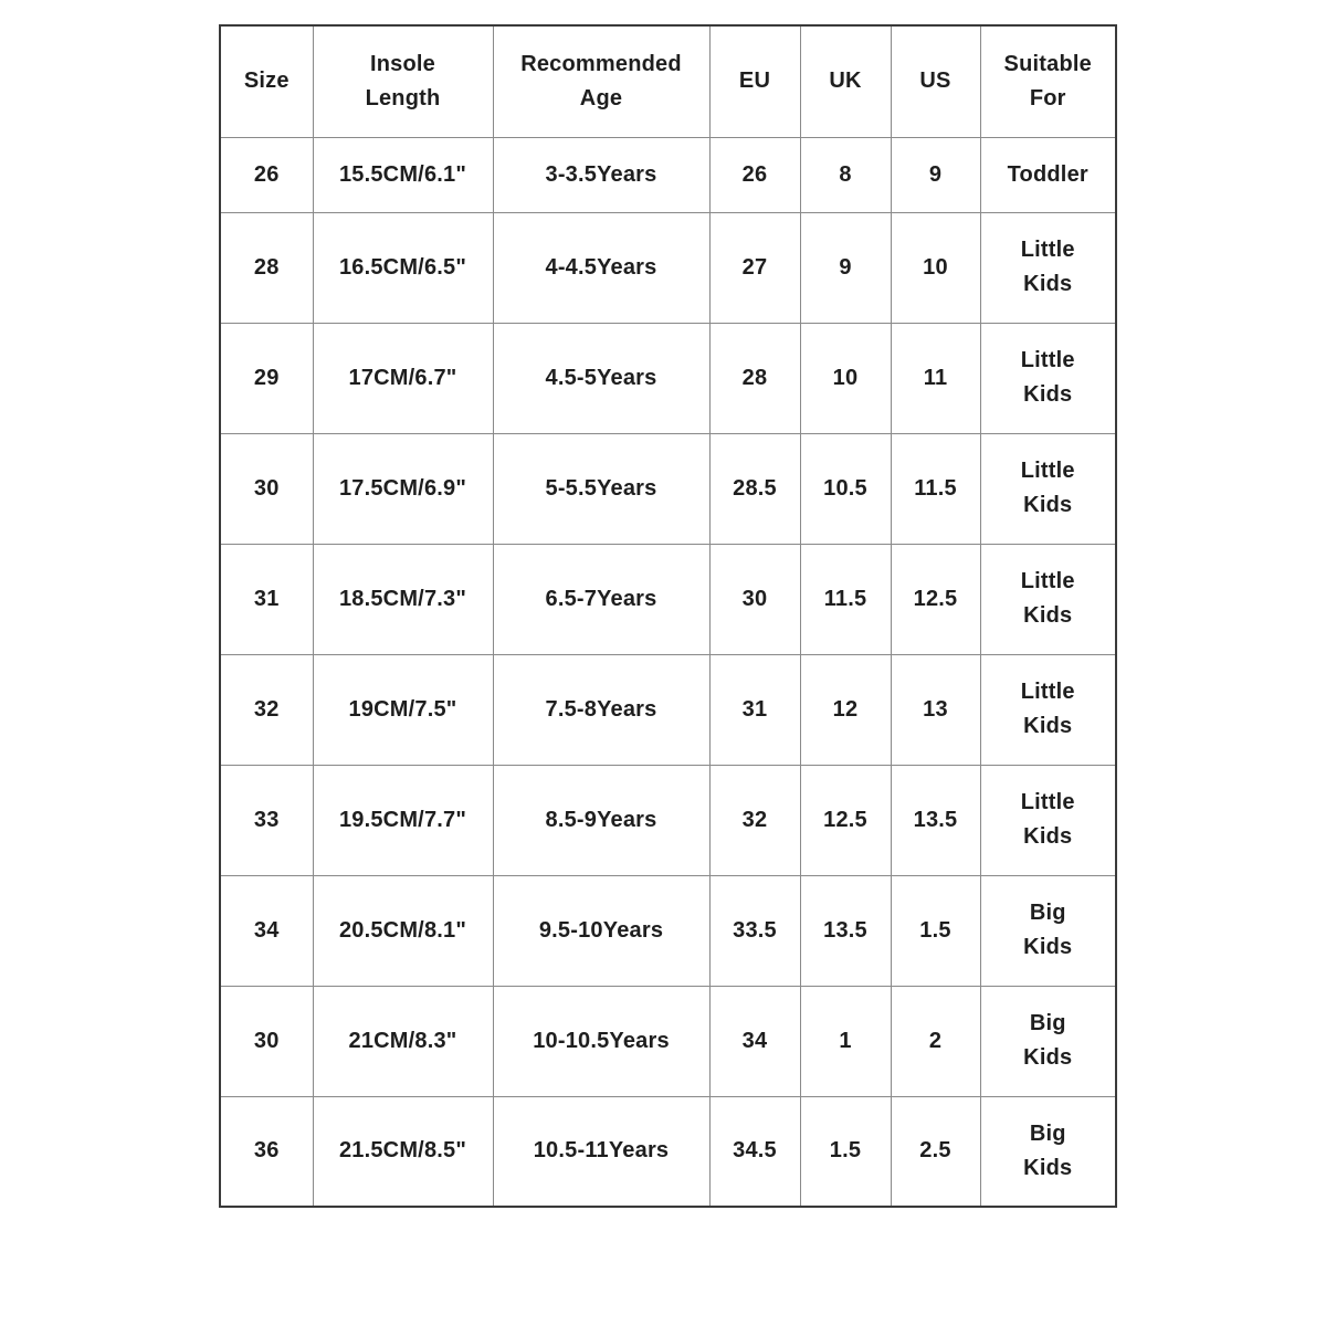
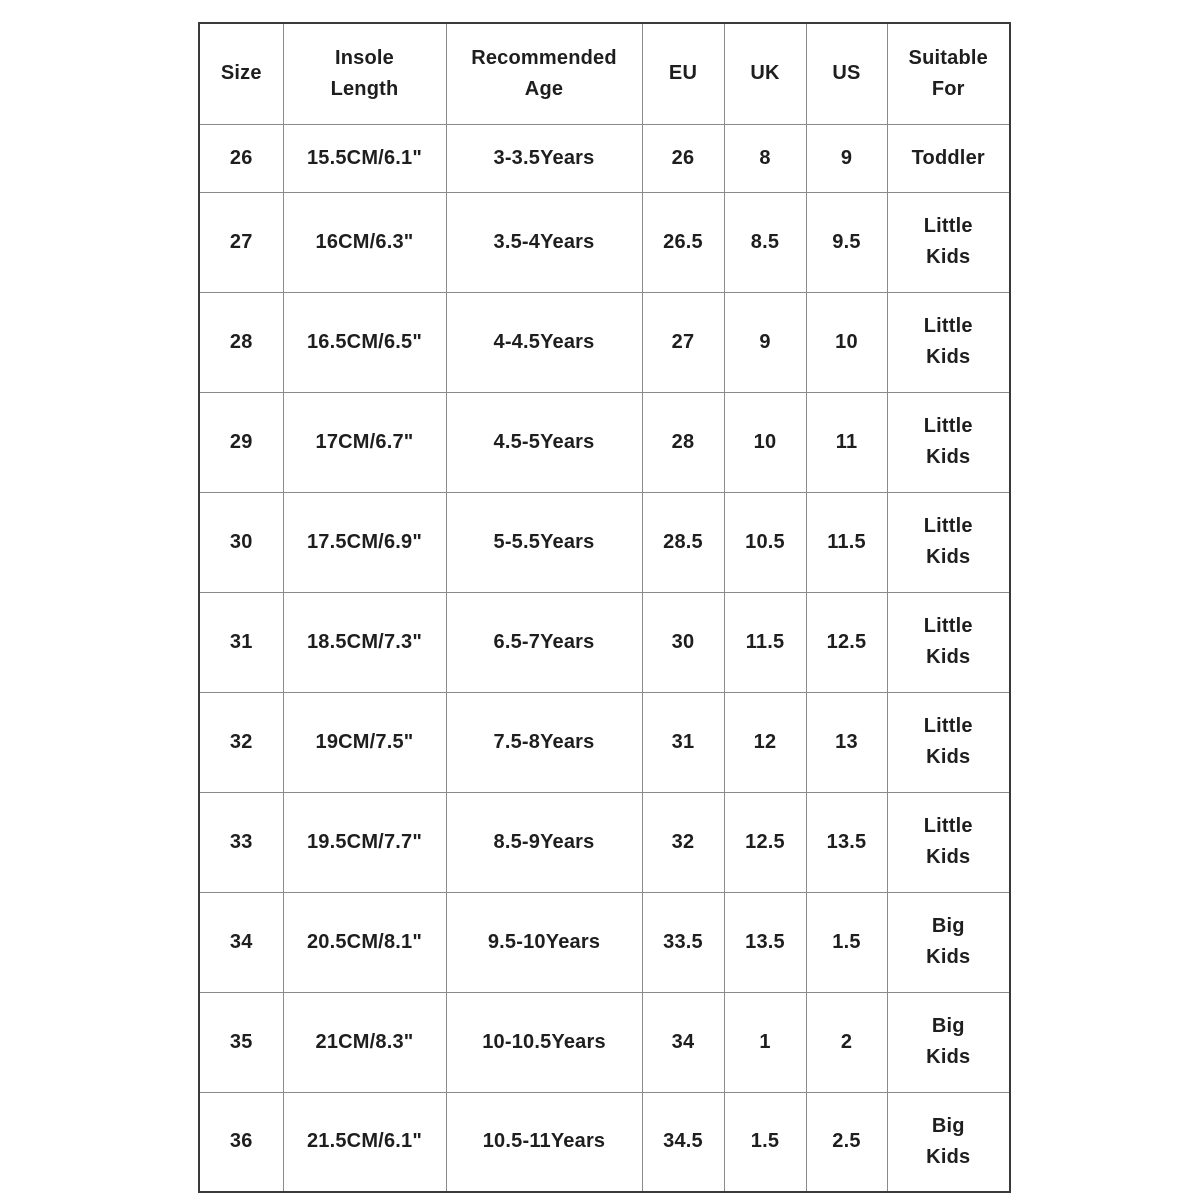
  Size	Insole Length	Recommended Age	EU	UK	US	Suitable For
  26	15.5CM/6.1"	3-3.5Years	26	8	9	Toddler
+ 27	16CM/6.3"	3.5-4Years	26.5	8.5	9.5	LittleKids
  28	16.5CM/6.5"	4-4.5Years	27	9	10	LittleKids
  29	17CM/6.7"	4.5-5Years	28	10	11	LittleKids
  30	17.5CM/6.9"	5-5.5Years	28.5	10.5	11.5	LittleKids
  31	18.5CM/7.3"	6.5-7Years	30	11.5	12.5	LittleKids
  32	19CM/7.5"	7.5-8Years	31	12	13	LittleKids
  33	19.5CM/7.7"	8.5-9Years	32	12.5	13.5	LittleKids
  34	20.5CM/8.1"	9.5-10Years	33.5	13.5	1.5	BigKids
- 30	21CM/8.3"	10-10.5Years	34	1	2	BigKids
+ 35	21CM/8.3"	10-10.5Years	34	1	2	BigKids
- 36	21.5CM/8.5"	10.5-11Years	34.5	1.5	2.5	BigKids
+ 36	21.5CM/6.1"	10.5-11Years	34.5	1.5	2.5	BigKids
